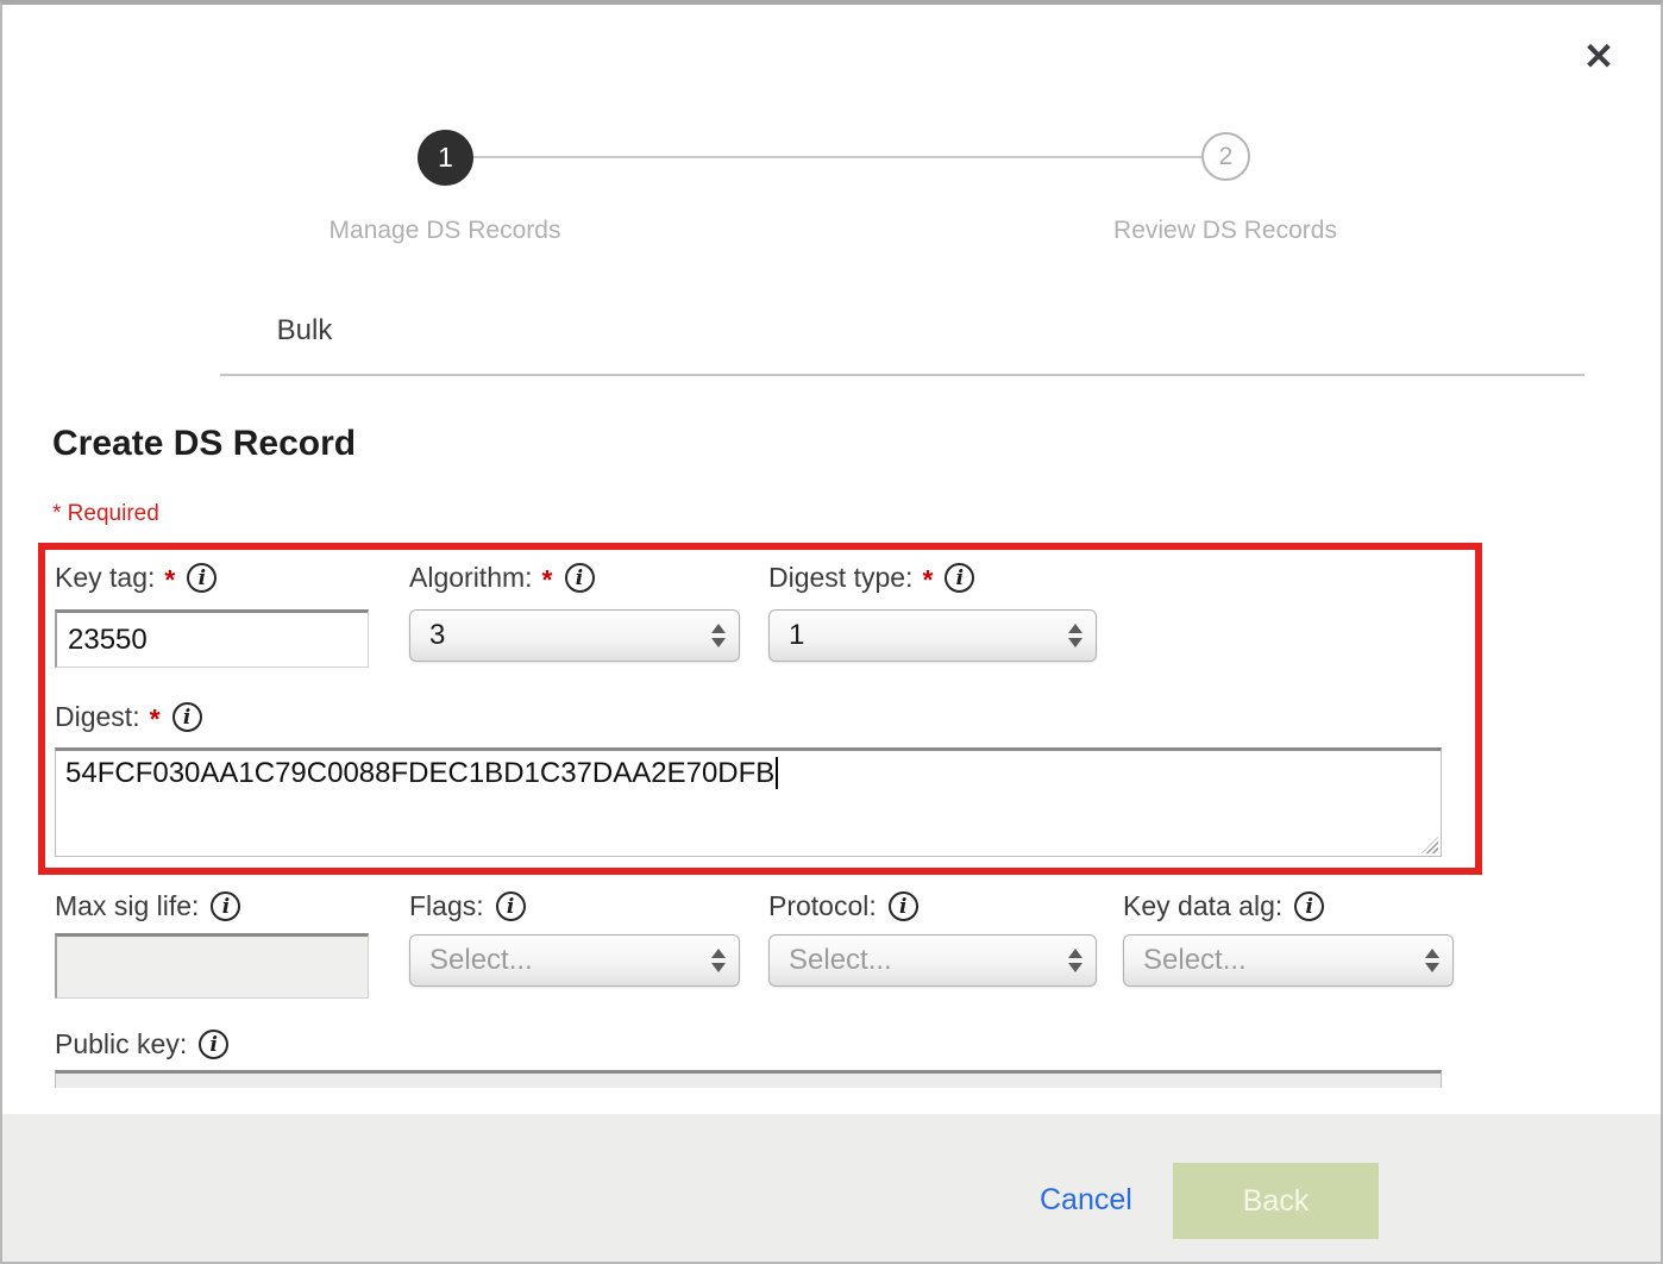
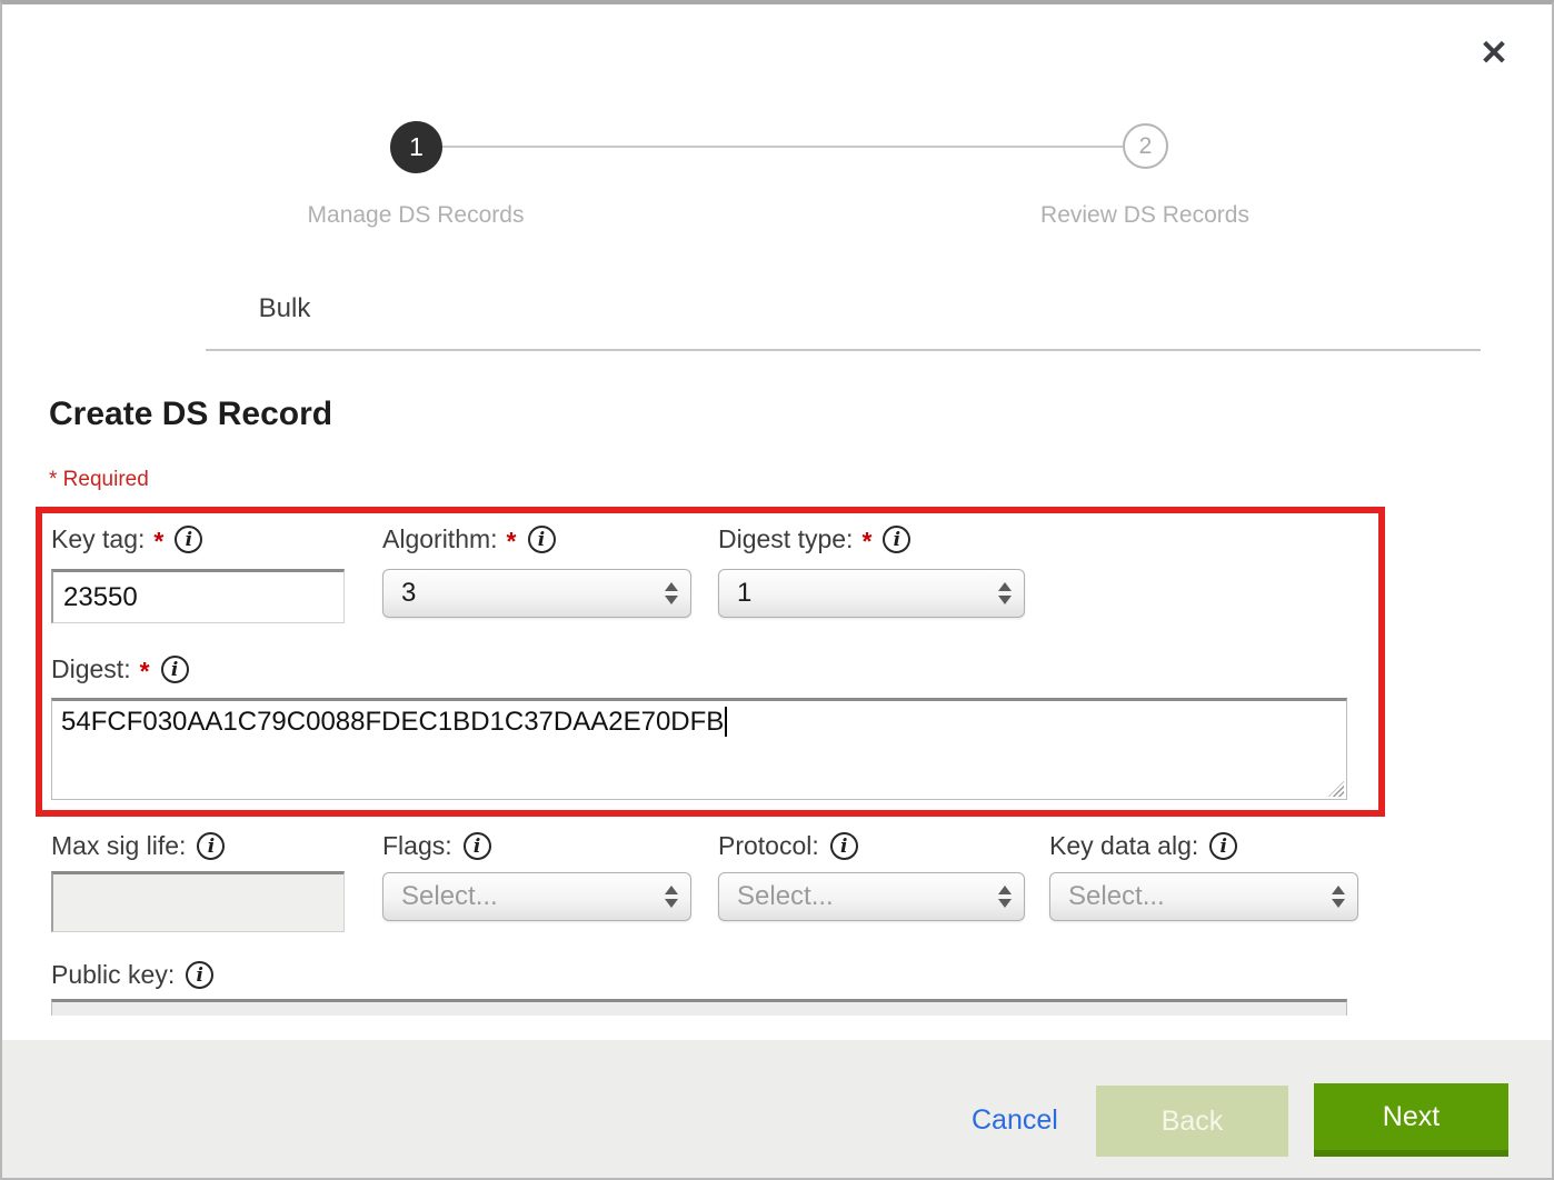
  ✕
  1
  2
  Manage DS Records
  Review DS Records
  Bulk
  Create DS Record
  * Required
  Key tag:
  *
  i
  Algorithm:
  *
  i
  Digest type:
  *
  i
  23550
  3
  1
  Digest:
  *
  i
  54FCF030AA1C79C0088FDEC1BD1C37DAA2E70DFB
  Max sig life:
  i
  Flags:
  i
  Protocol:
  i
  Key data alg:
  i
  Select...
  Select...
  Select...
  Public key:
  i
  Cancel
  Back
+ Next
